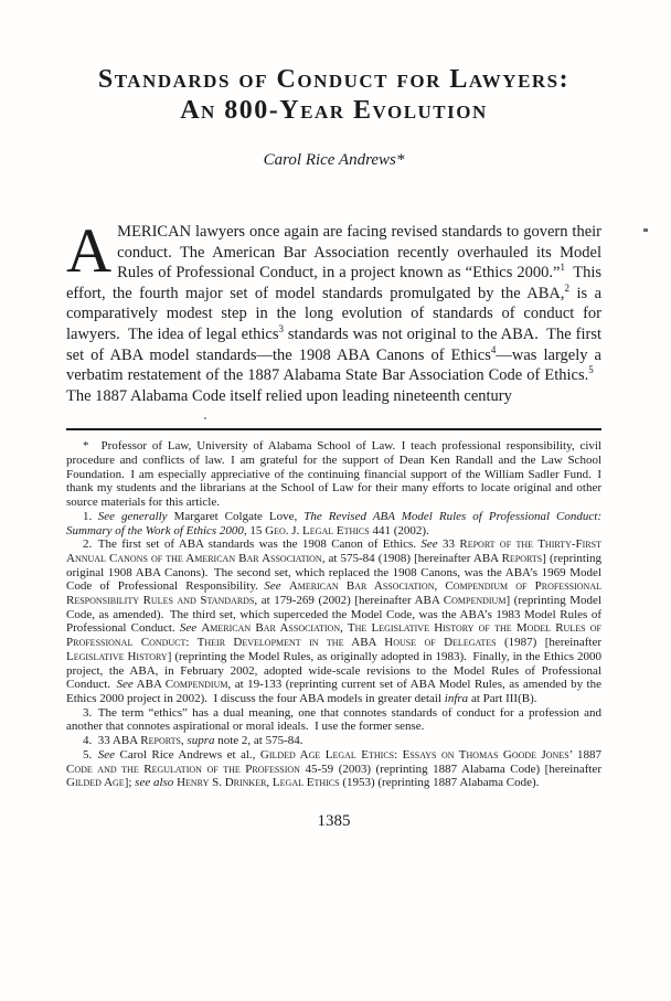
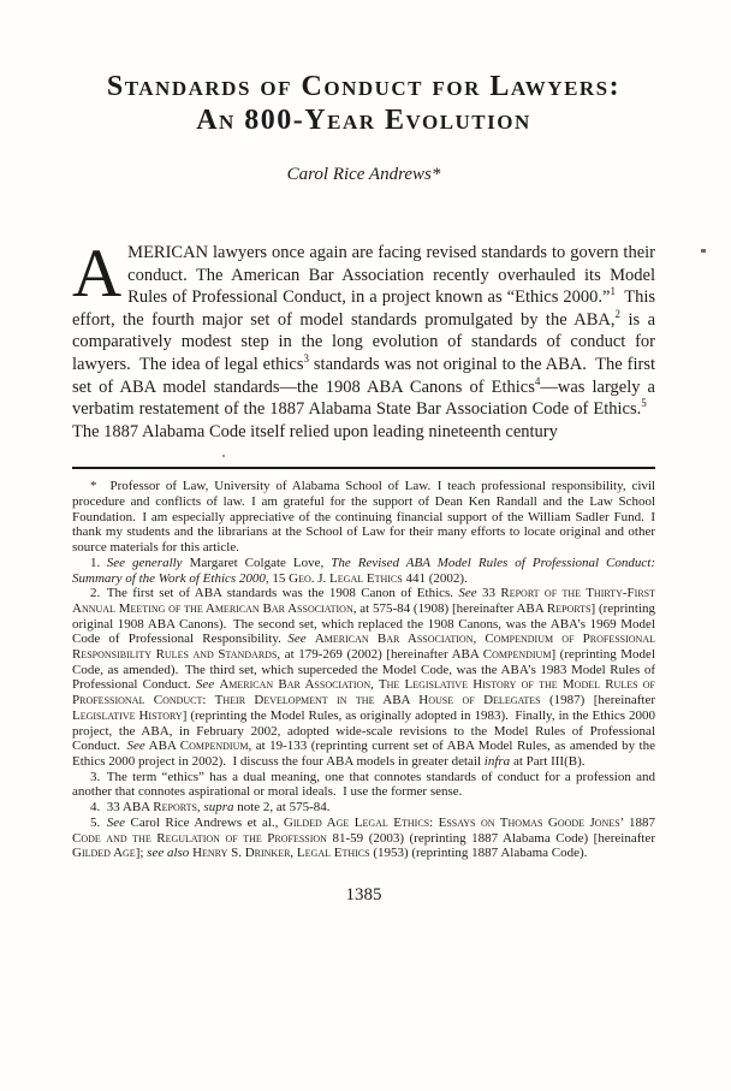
  Standards of Conduct for Lawyers:
  An 800-Year Evolution
  Carol Rice Andrews*
  A
  MERICAN lawyers once again are facing revised standards to govern their conduct. The American Bar Association recently overhauled its Model Rules of Professional Conduct, in a project known as “Ethics 2000.”1 This effort, the fourth major set of model standards promulgated by the ABA,2 is a comparatively modest step in the long evolution of standards of conduct for lawyers. The idea of legal ethics3 standards was not original to the ABA. The first set of ABA model standards—the 1908 ABA Canons of Ethics4—was largely a verbatim restatement of the 1887 Alabama State Bar Association Code of Ethics.5 The 1887 Alabama Code itself relied upon leading nineteenth century
  * Professor of Law, University of Alabama School of Law. I teach professional responsibility, civil procedure and conflicts of law. I am grateful for the support of Dean Ken Randall and the Law School Foundation. I am especially appreciative of the continuing financial support of the William Sadler Fund. I thank my students and the librarians at the School of Law for their many efforts to locate original and other source materials for this article.
  1. See generally Margaret Colgate Love, The Revised ABA Model Rules of Professional Conduct: Summary of the Work of Ethics 2000, 15 Geo. J. Legal Ethics 441 (2002).
- 2. The first set of ABA standards was the 1908 Canon of Ethics. See 33 Report of the Thirty-First Annual Canons of the American Bar Association, at 575-84 (1908) [hereinafter ABA Reports] (reprinting original 1908 ABA Canons). The second set, which replaced the 1908 Canons, was the ABA’s 1969 Model Code of Professional Responsibility. See American Bar Association, Compendium of Professional Responsibility Rules and Standards, at 179-269 (2002) [hereinafter ABA Compendium] (reprinting Model Code, as amended). The third set, which superceded the Model Code, was the ABA’s 1983 Model Rules of Professional Conduct. See American Bar Association, The Legislative History of the Model Rules of Professional Conduct: Their Development in the ABA House of Delegates (1987) [hereinafter Legislative History] (reprinting the Model Rules, as originally adopted in 1983). Finally, in the Ethics 2000 project, the ABA, in February 2002, adopted wide-scale revisions to the Model Rules of Professional Conduct. See ABA Compendium, at 19-133 (reprinting current set of ABA Model Rules, as amended by the Ethics 2000 project in 2002). I discuss the four ABA models in greater detail infra at Part III(B).
+ 2. The first set of ABA standards was the 1908 Canon of Ethics. See 33 Report of the Thirty-First Annual Meeting of the American Bar Association, at 575-84 (1908) [hereinafter ABA Reports] (reprinting original 1908 ABA Canons). The second set, which replaced the 1908 Canons, was the ABA’s 1969 Model Code of Professional Responsibility. See American Bar Association, Compendium of Professional Responsibility Rules and Standards, at 179-269 (2002) [hereinafter ABA Compendium] (reprinting Model Code, as amended). The third set, which superceded the Model Code, was the ABA’s 1983 Model Rules of Professional Conduct. See American Bar Association, The Legislative History of the Model Rules of Professional Conduct: Their Development in the ABA House of Delegates (1987) [hereinafter Legislative History] (reprinting the Model Rules, as originally adopted in 1983). Finally, in the Ethics 2000 project, the ABA, in February 2002, adopted wide-scale revisions to the Model Rules of Professional Conduct. See ABA Compendium, at 19-133 (reprinting current set of ABA Model Rules, as amended by the Ethics 2000 project in 2002). I discuss the four ABA models in greater detail infra at Part III(B).
  3. The term “ethics” has a dual meaning, one that connotes standards of conduct for a profession and another that connotes aspirational or moral ideals. I use the former sense.
  4. 33 ABA Reports, supra note 2, at 575-84.
- 5. See Carol Rice Andrews et al., Gilded Age Legal Ethics: Essays on Thomas Goode Jones’ 1887 Code and the Regulation of the Profession 45-59 (2003) (reprinting 1887 Alabama Code) [hereinafter Gilded Age]; see also Henry S. Drinker, Legal Ethics (1953) (reprinting 1887 Alabama Code).
+ 5. See Carol Rice Andrews et al., Gilded Age Legal Ethics: Essays on Thomas Goode Jones’ 1887 Code and the Regulation of the Profession 81-59 (2003) (reprinting 1887 Alabama Code) [hereinafter Gilded Age]; see also Henry S. Drinker, Legal Ethics (1953) (reprinting 1887 Alabama Code).
  1385
